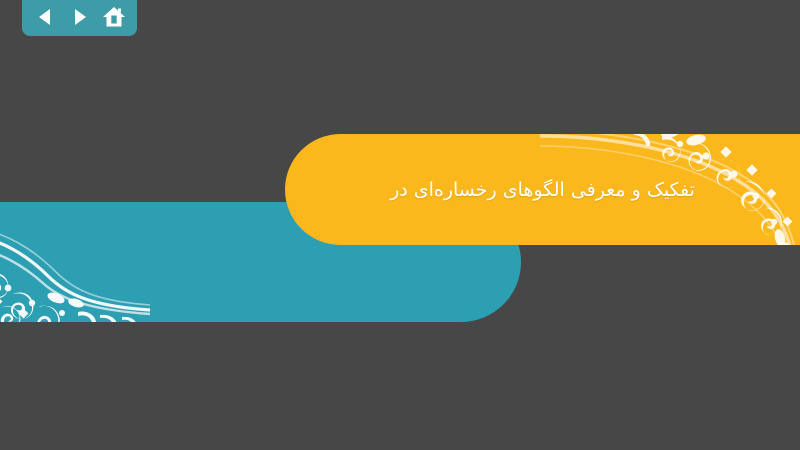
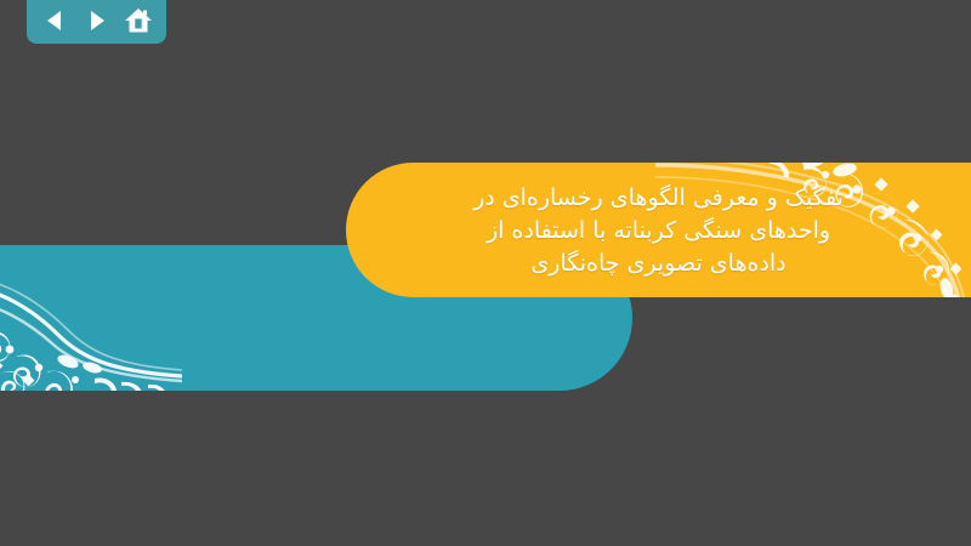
  تفکیک و معرفی الگوهای رخساره‌ای در
+ واحدهای سنگی کربناته با استفاده از
+ داده‌های تصویری چاه‌نگاری
